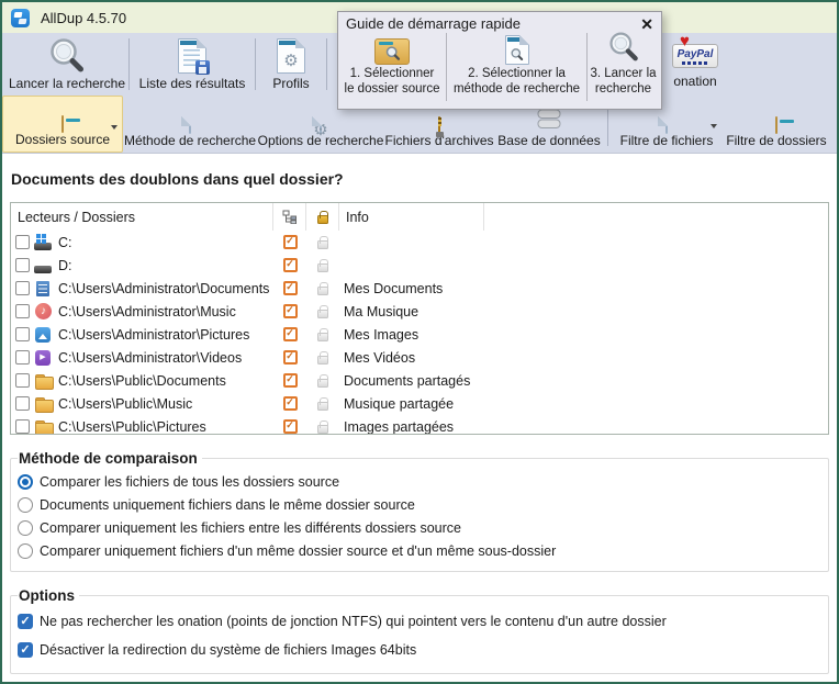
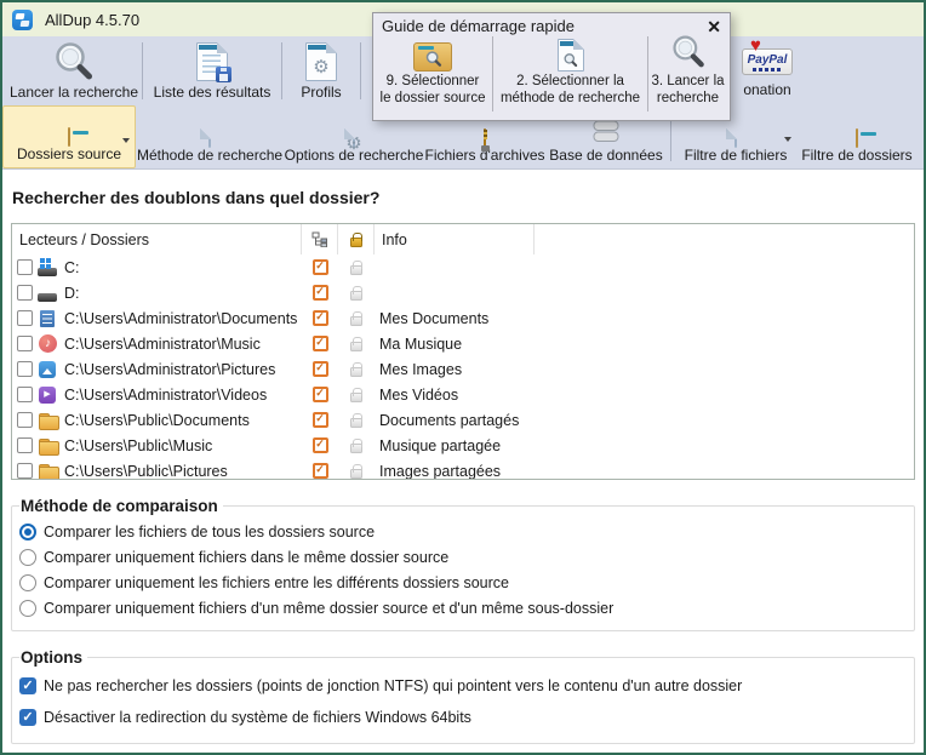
  AllDup 4.5.70
  Lancer la recherche
  Liste des résultats
  ⚙
  Profils
  ♥
  PayPal
  onation
  Dossiers source
  Méthode de recherche
  ⚙
  Options de recherche
  Fichiers d'archives
  Base de données
  Filtre de fichiers
  Filtre de dossiers
- Documents des doublons dans quel dossier?
+ Rechercher des doublons dans quel dossier?
  Lecteurs / Dossiers
  Info
  C:
  D:
  C:\Users\Administrator\Documents
  Mes Documents
  C:\Users\Administrator\Music
  Ma Musique
  C:\Users\Administrator\Pictures
  Mes Images
  C:\Users\Administrator\Videos
  Mes Vidéos
  C:\Users\Public\Documents
  Documents partagés
  C:\Users\Public\Music
  Musique partagée
  C:\Users\Public\Pictures
  Images partagées
  Méthode de comparaison
  Comparer les fichiers de tous les dossiers source
- Documents uniquement fichiers dans le même dossier source
+ Comparer uniquement fichiers dans le même dossier source
  Comparer uniquement les fichiers entre les différents dossiers source
  Comparer uniquement fichiers d'un même dossier source et d'un même sous-dossier
  Options
- Ne pas rechercher les onation (points de jonction NTFS) qui pointent vers le contenu d'un autre dossier
+ Ne pas rechercher les dossiers (points de jonction NTFS) qui pointent vers le contenu d'un autre dossier
- Désactiver la redirection du système de fichiers Images 64bits
+ Désactiver la redirection du système de fichiers Windows 64bits
  Guide de démarrage rapide
  ✕
- 1. Sélectionner
+ 9. Sélectionner
  le dossier source
  2. Sélectionner la
  méthode de recherche
  3. Lancer la
  recherche
